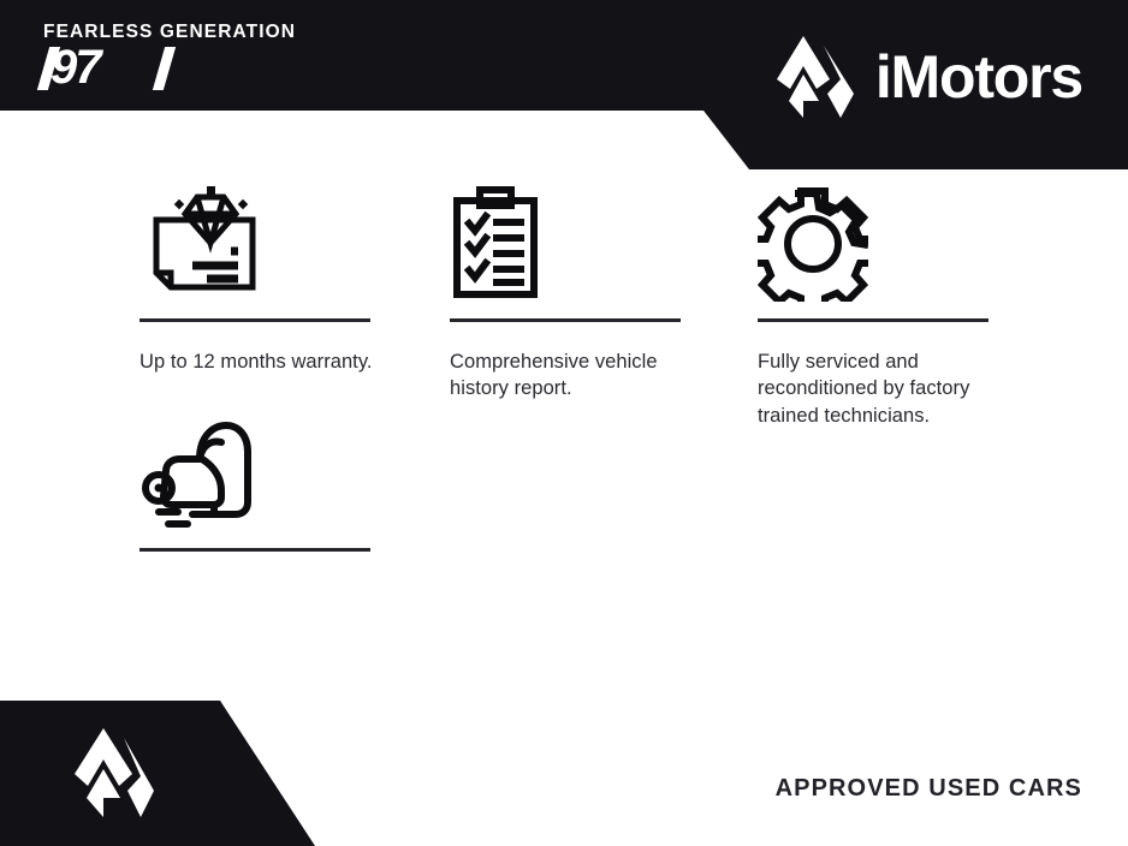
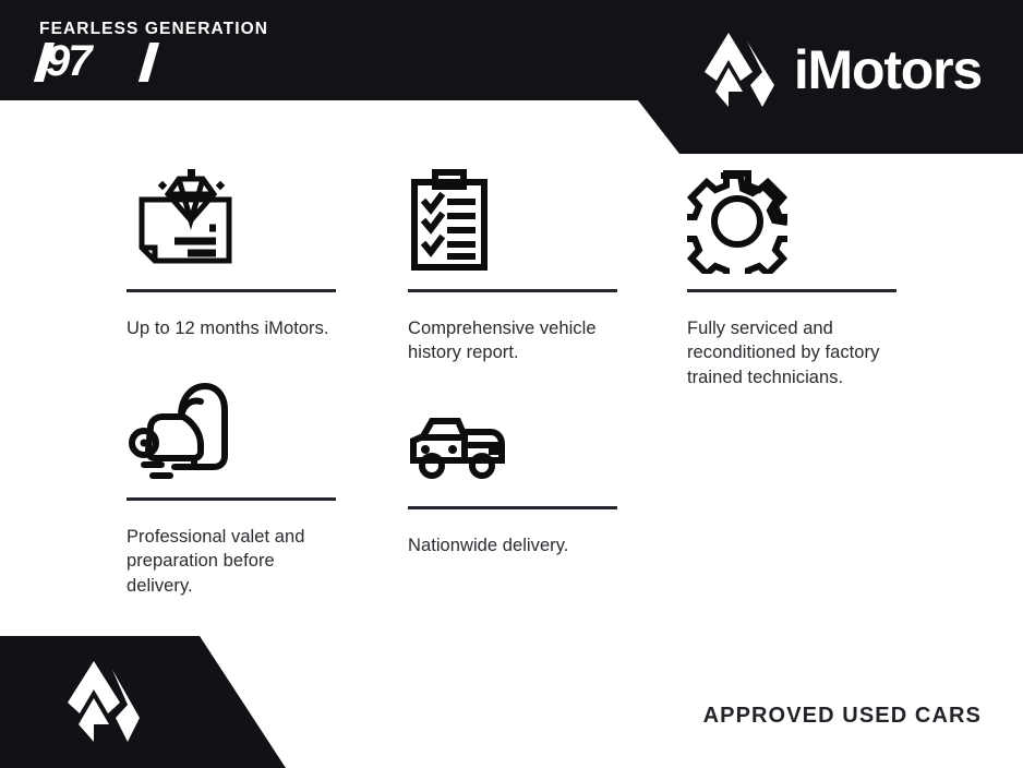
  FEARLESS GENERATION
  97
  iMotors
- Up to 12 months warranty.
+ Up to 12 months iMotors.
  Comprehensive vehicle history report.
  Fully serviced and reconditioned by factory trained technicians.
+ Professional valet and preparation before delivery.
+ Nationwide delivery.
  APPROVED USED CARS
